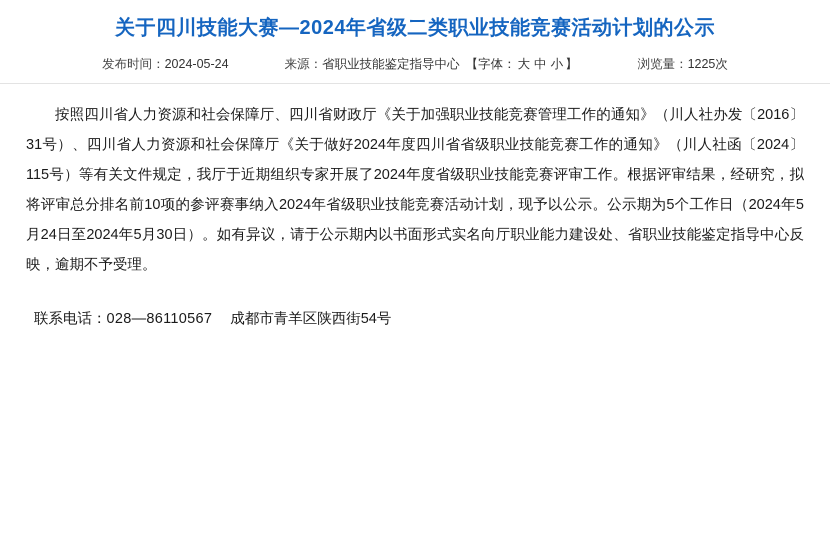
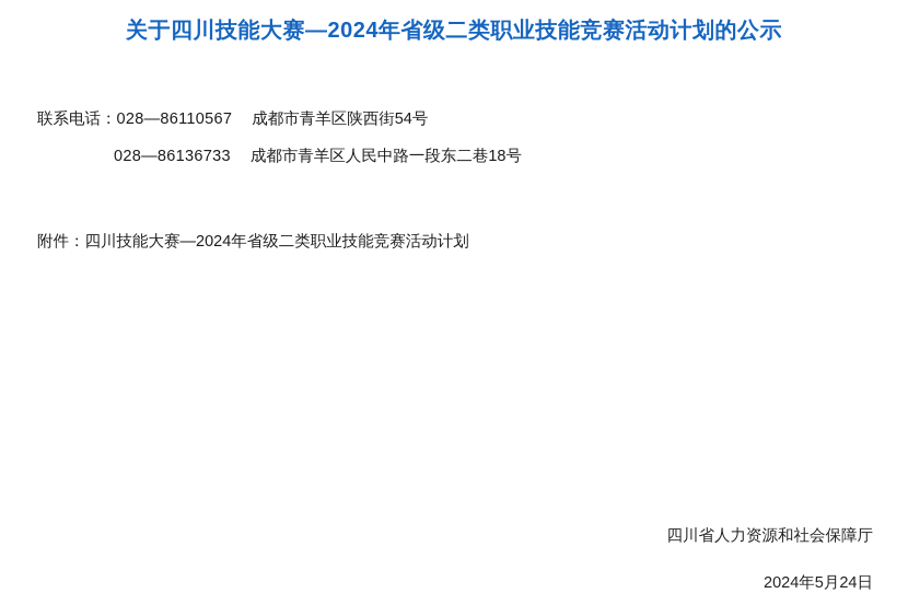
  关于四川技能大赛—2024年省级二类职业技能竞赛活动计划的公示
- 发布时间：2024-05-24
- 来源：省职业技能鉴定指导中心
- 【字体： 大 中 小 】
- 浏览量：1225次
- 按照四川省人力资源和社会保障厅、四川省财政厅《关于加强职业技能竞赛管理工作的通知》（川人社办发〔2016〕31号）、四川省人力资源和社会保障厅《关于做好2024年度四川省省级职业技能竞赛工作的通知》（川人社函〔2024〕115号）等有关文件规定，我厅于近期组织专家开展了2024年度省级职业技能竞赛评审工作。根据评审结果，经研究，拟将评审总分排名前10项的参评赛事纳入2024年省级职业技能竞赛活动计划，现予以公示。公示期为5个工作日（2024年5月24日至2024年5月30日）。如有异议，请于公示期内以书面形式实名向厅职业能力建设处、省职业技能鉴定指导中心反映，逾期不予受理。
  联系电话：028—86110567 成都市青羊区陕西街54号
+ 028—86136733 成都市青羊区人民中路一段东二巷18号
+ 附件：四川技能大赛—2024年省级二类职业技能竞赛活动计划
+ 四川省人力资源和社会保障厅
+ 2024年5月24日
